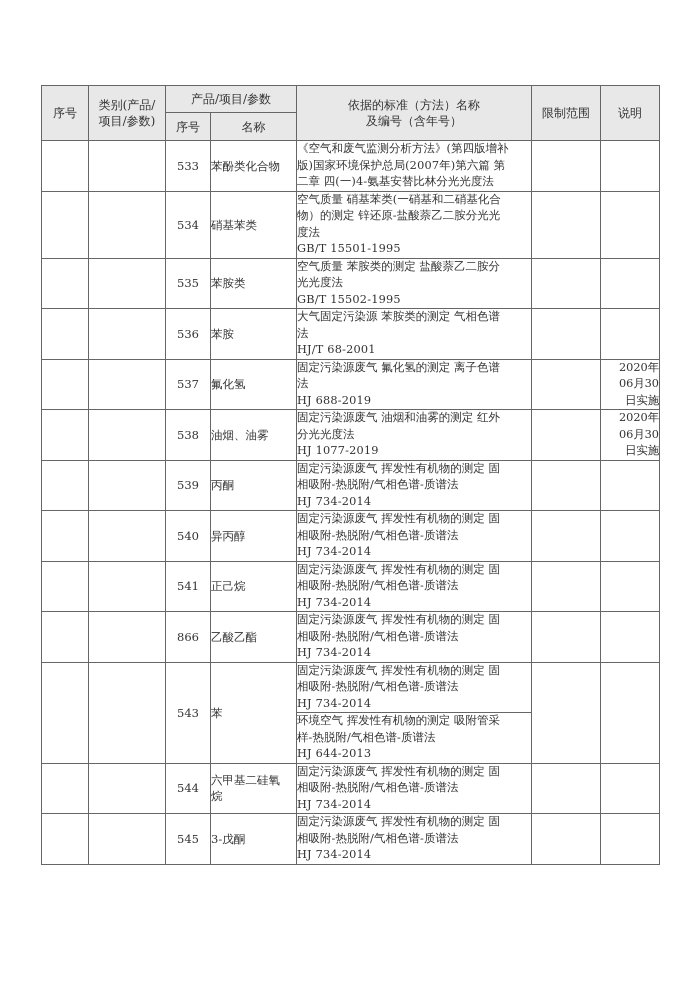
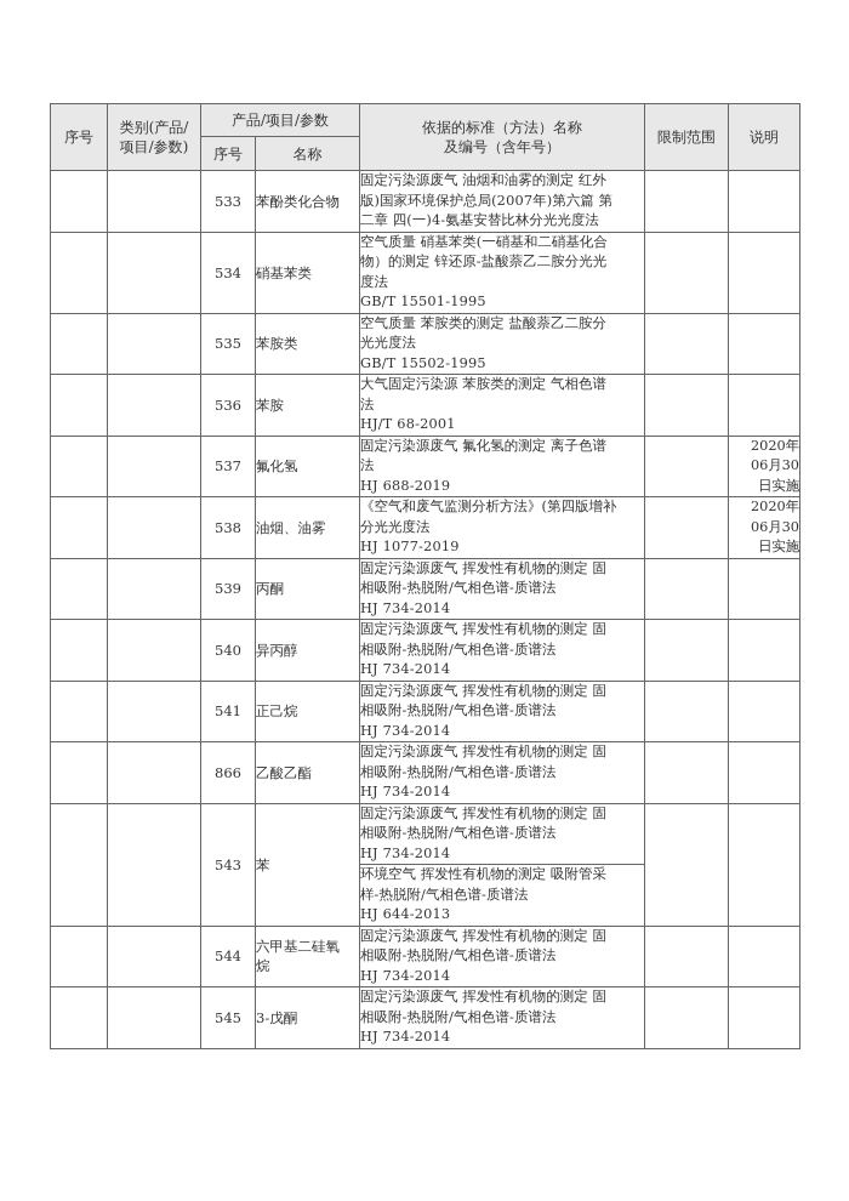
  序号	类别(产品/ 项目/参数)	产品/项目/参数	依据的标准（方法）名称 及编号（含年号）	限制范围	说明
  序号	名称
- 		533	苯酚类化合物	《空气和废气监测分析方法》(第四版增补版)国家环境保护总局(2007年)第六篇 第二章 四(一)4-氨基安替比林分光光度法
+ 		533	苯酚类化合物	固定污染源废气 油烟和油雾的测定 红外版)国家环境保护总局(2007年)第六篇 第二章 四(一)4-氨基安替比林分光光度法
  		534	硝基苯类	空气质量 硝基苯类(一硝基和二硝基化合物）的测定 锌还原-盐酸萘乙二胺分光光度法GB/T 15501-1995
  		535	苯胺类	空气质量 苯胺类的测定 盐酸萘乙二胺分光光度法GB/T 15502-1995
  		536	苯胺	大气固定污染源 苯胺类的测定 气相色谱法HJ/T 68-2001
  		537	氟化氢	固定污染源废气 氟化氢的测定 离子色谱法HJ 688-2019		2020年06月30日实施
- 		538	油烟、油雾	固定污染源废气 油烟和油雾的测定 红外分光光度法HJ 1077-2019		2020年06月30日实施
+ 		538	油烟、油雾	《空气和废气监测分析方法》(第四版增补分光光度法HJ 1077-2019		2020年06月30日实施
  		539	丙酮	固定污染源废气 挥发性有机物的测定 固相吸附-热脱附/气相色谱-质谱法HJ 734-2014
  		540	异丙醇	固定污染源废气 挥发性有机物的测定 固相吸附-热脱附/气相色谱-质谱法HJ 734-2014
  		541	正己烷	固定污染源废气 挥发性有机物的测定 固相吸附-热脱附/气相色谱-质谱法HJ 734-2014
  		866	乙酸乙酯	固定污染源废气 挥发性有机物的测定 固相吸附-热脱附/气相色谱-质谱法HJ 734-2014
  		543	苯	固定污染源废气 挥发性有机物的测定 固相吸附-热脱附/气相色谱-质谱法HJ 734-2014
  环境空气 挥发性有机物的测定 吸附管采样-热脱附/气相色谱-质谱法HJ 644-2013
  		544	六甲基二硅氧烷	固定污染源废气 挥发性有机物的测定 固相吸附-热脱附/气相色谱-质谱法HJ 734-2014
  		545	3-戊酮	固定污染源废气 挥发性有机物的测定 固相吸附-热脱附/气相色谱-质谱法HJ 734-2014
